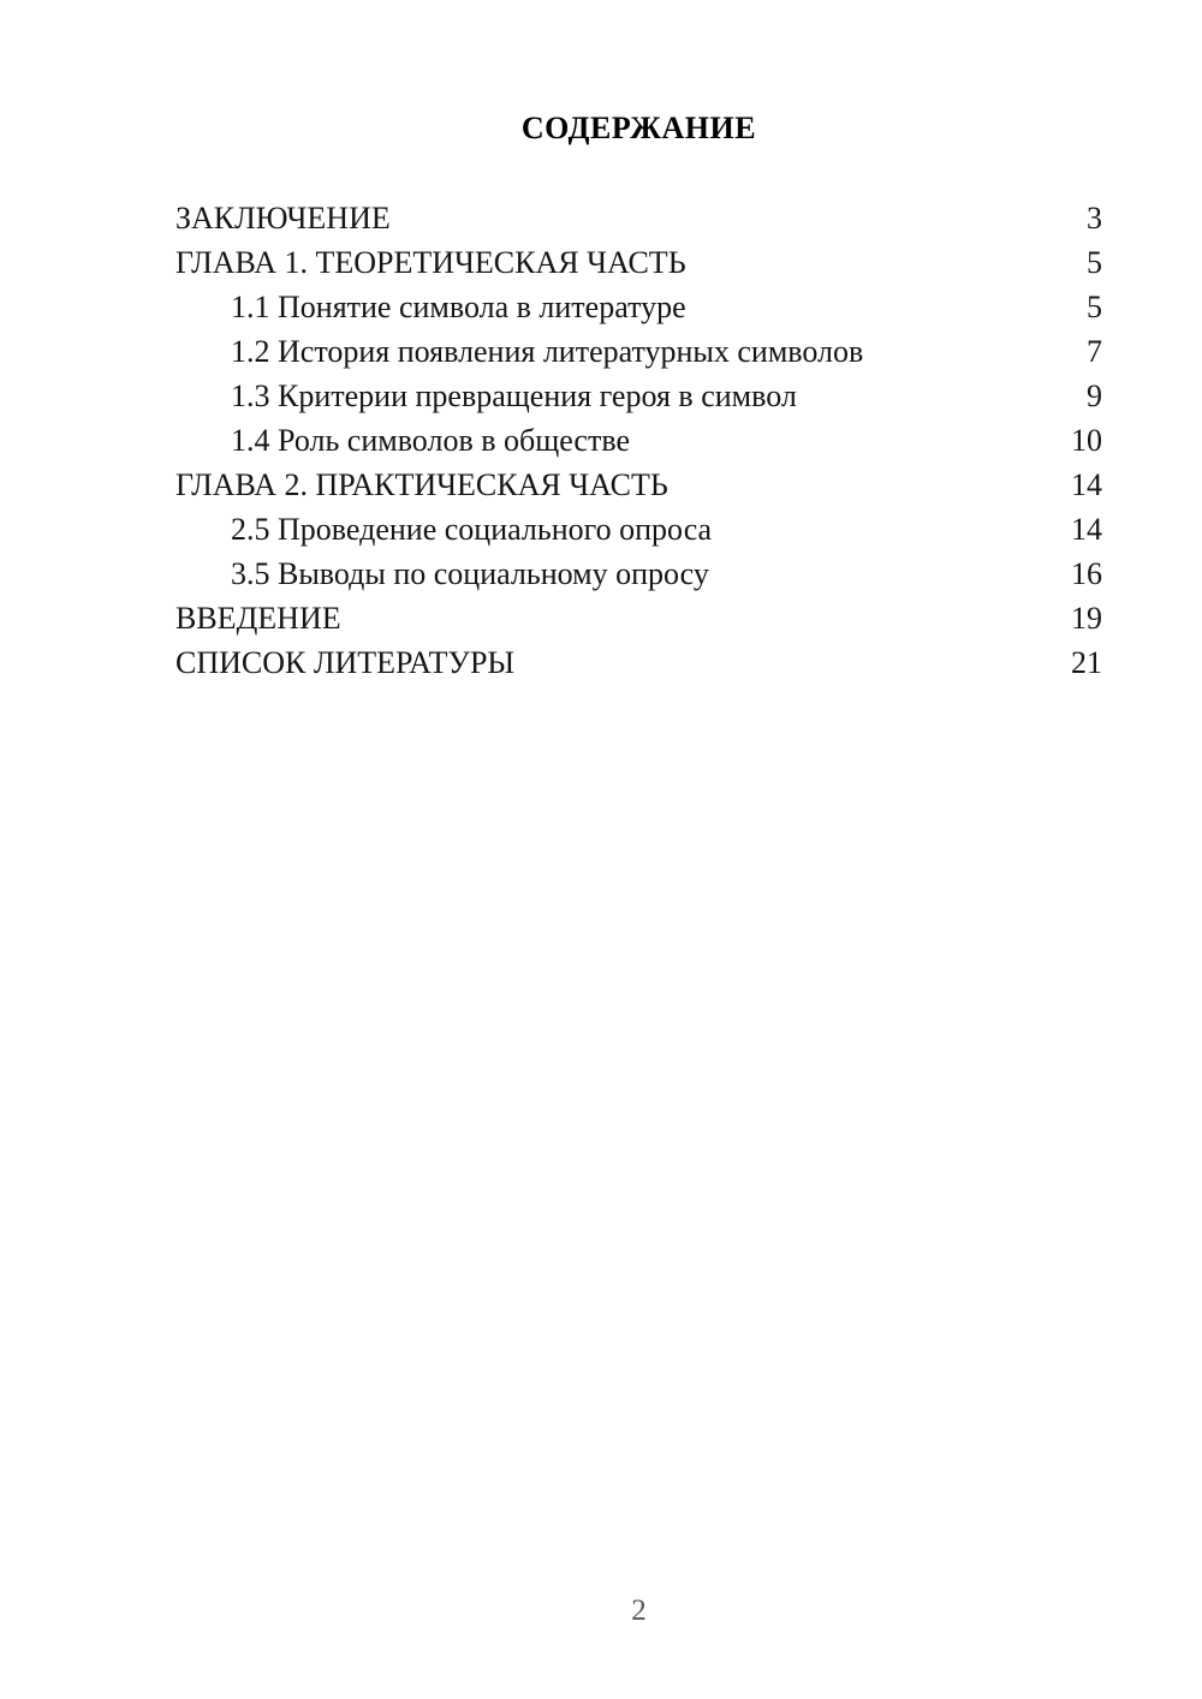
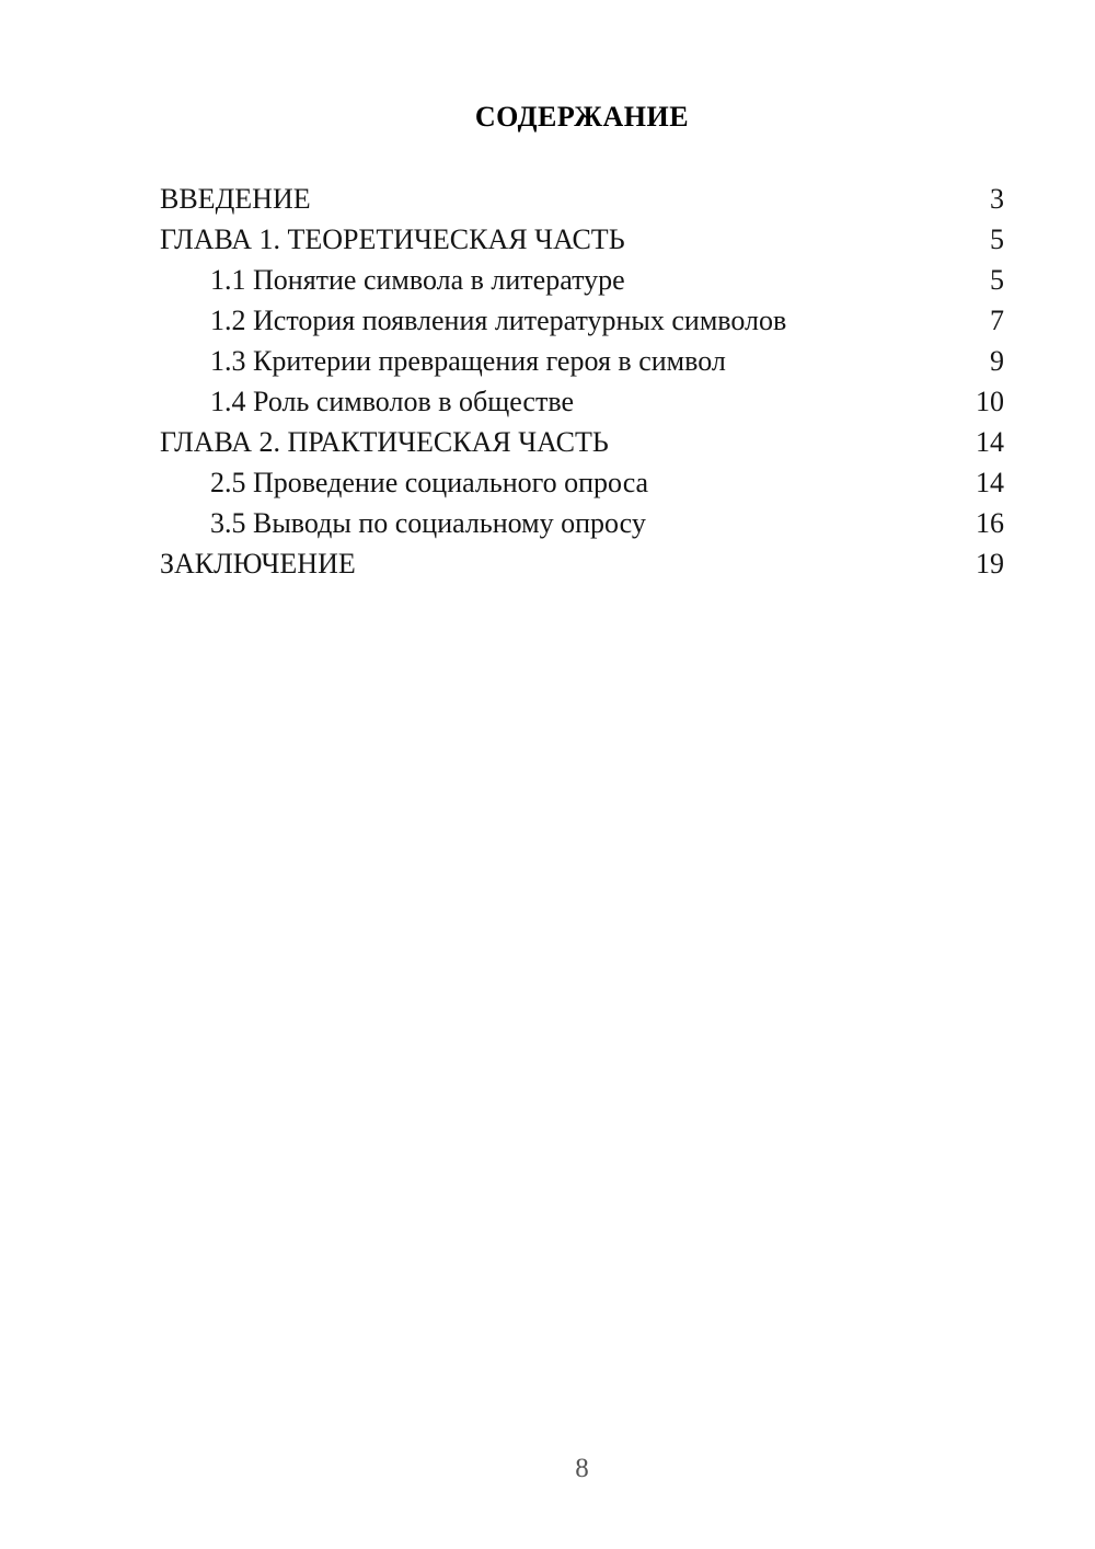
  СОДЕРЖАНИЕ
- ЗАКЛЮЧЕНИЕ
+ ВВЕДЕНИЕ
  3
  ГЛАВА 1. ТЕОРЕТИЧЕСКАЯ ЧАСТЬ
  5
  1.1 Понятие символа в литературе
  5
  1.2 История появления литературных символов
  7
  1.3 Критерии превращения героя в символ
  9
  1.4 Роль символов в обществе
  10
  ГЛАВА 2. ПРАКТИЧЕСКАЯ ЧАСТЬ
  14
  2.5 Проведение социального опроса
  14
  3.5 Выводы по социальному опросу
  16
- ВВЕДЕНИЕ
+ ЗАКЛЮЧЕНИЕ
  19
- СПИСОК ЛИТЕРАТУРЫ
- 21
- 2
+ 8
